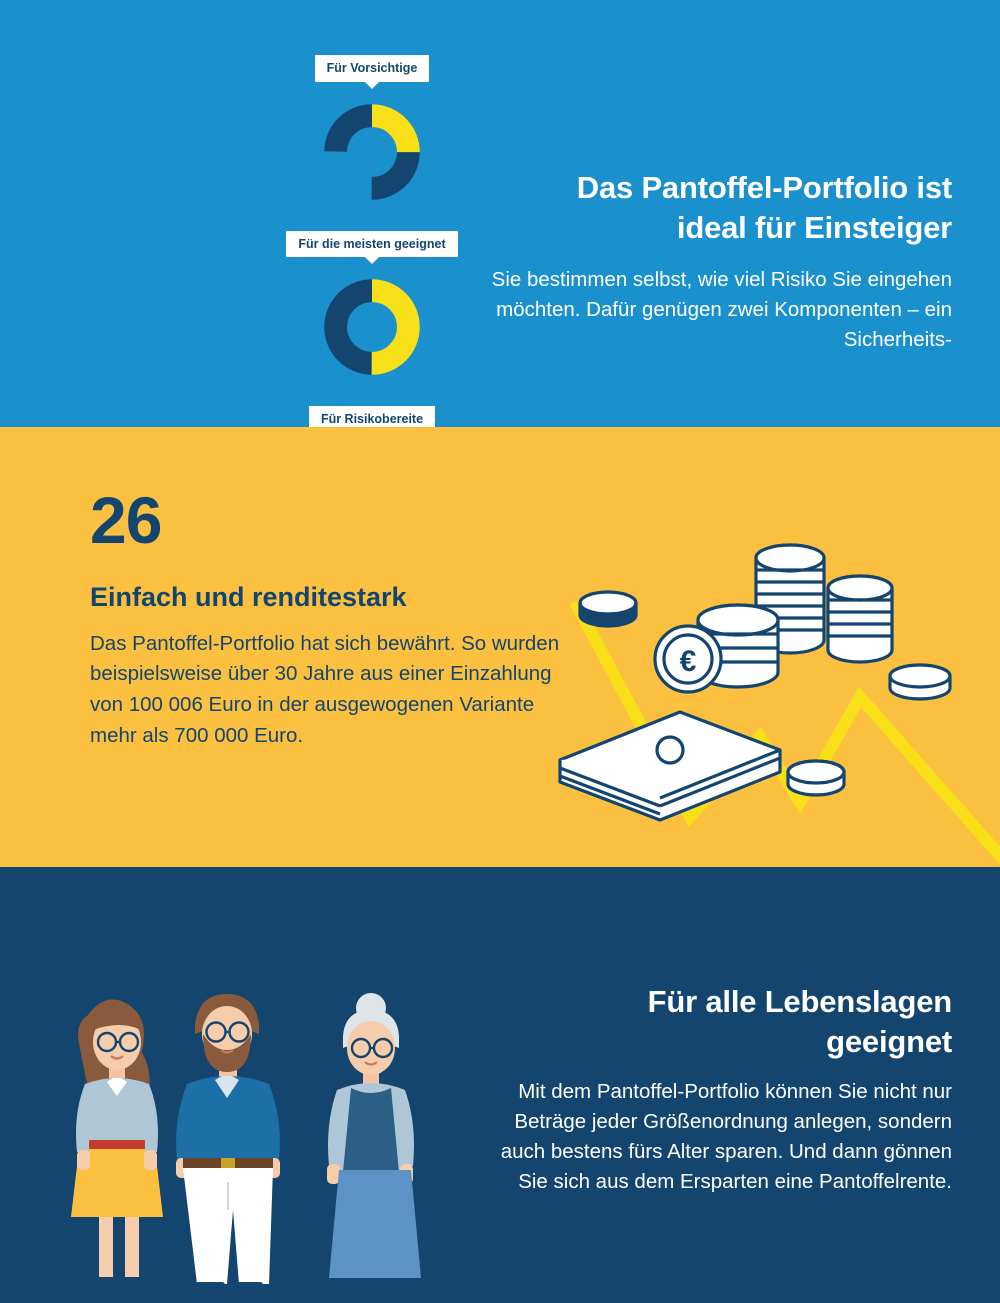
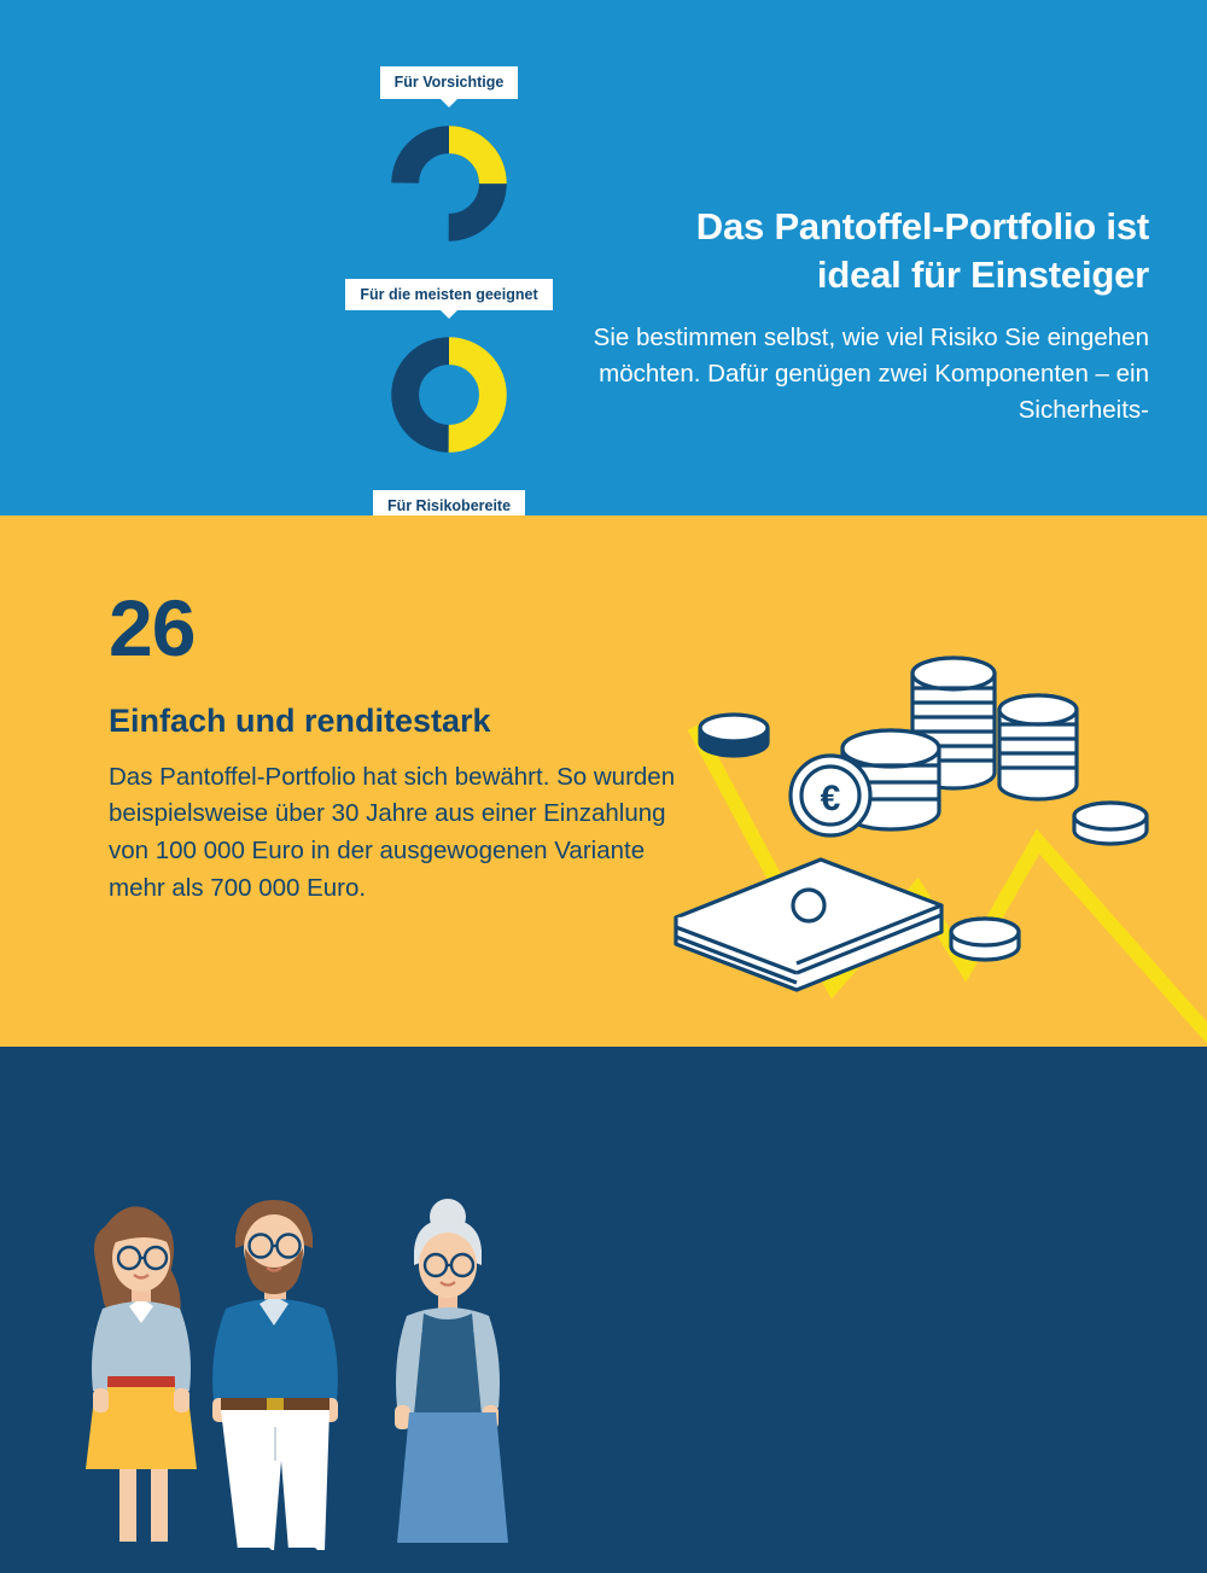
  Für Vorsichtige
  Für die meisten geeignet
  Für Risikobereite
  Das Pantoffel-Portfolio ist
  ideal für Einsteiger
  Sie bestimmen selbst, wie viel Risiko Sie eingehen möchten. Dafür genügen zwei Komponenten – ein Sicherheits-
  26
  Einfach und renditestark
- Das Pantoffel-Portfolio hat sich bewährt. So wurden beispielsweise über 30 Jahre aus einer Einzahlung von 100 006 Euro in der ausgewogenen Variante mehr als 700 000 Euro.
+ Das Pantoffel-Portfolio hat sich bewährt. So wurden beispielsweise über 30 Jahre aus einer Einzahlung von 100 000 Euro in der ausgewogenen Variante mehr als 700 000 Euro.
  €
- Für alle Lebenslagen
- geeignet
- Mit dem Pantoffel-Portfolio können Sie nicht nur Beträge jeder Größenordnung anlegen, sondern auch bestens fürs Alter sparen. Und dann gönnen Sie sich aus dem Ersparten eine Pantoffelrente.
